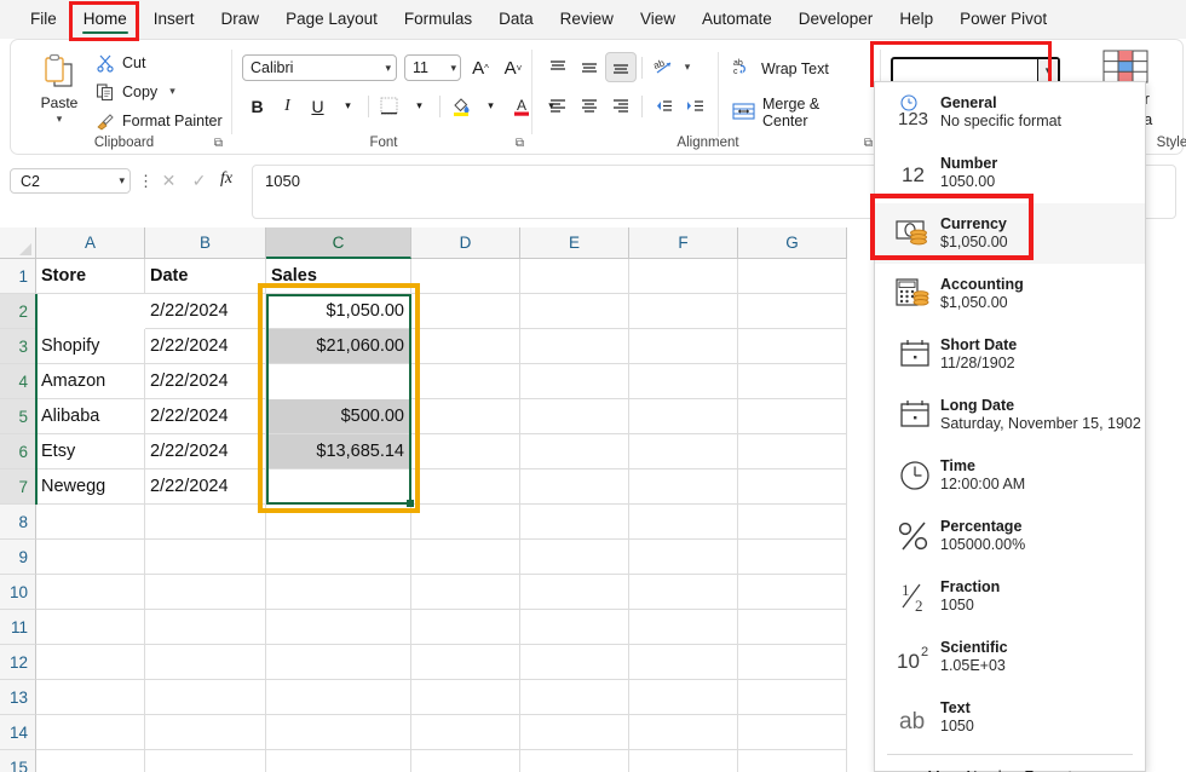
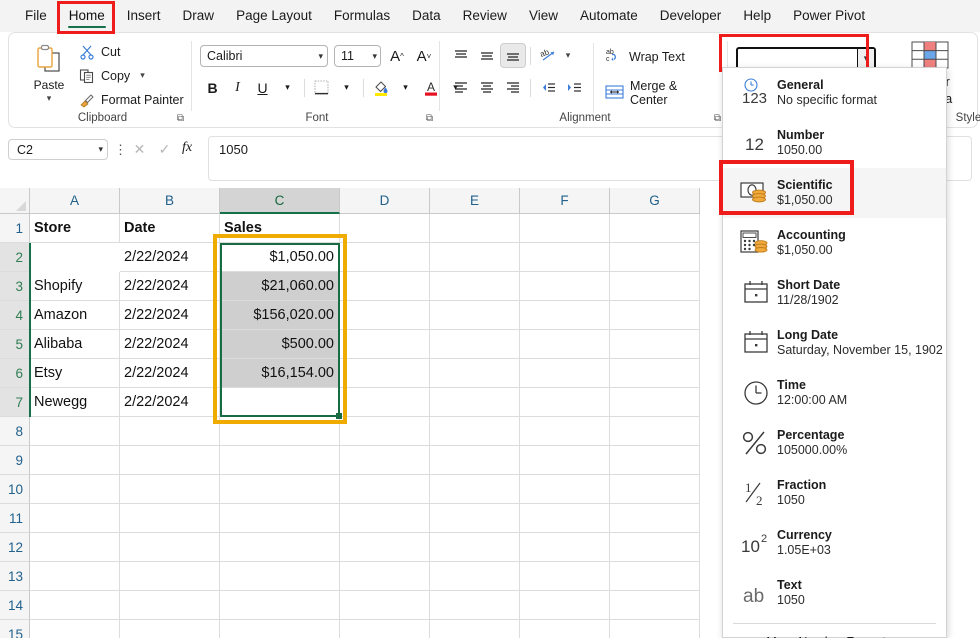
  File
  Home
  Insert
  Draw
  Page Layout
  Formulas
  Data
  Review
  View
  Automate
  Developer
  Help
  Power Pivot
  Paste
  ▾
  Cut
  Copy
  ▾
  Format Painter
  Clipboard
  ⧉
  Calibri
  ▾
  11
  ▾
  A
  ^
  A
  ˅
  B
  I
  U
  ▾
  ▾
  ▾
  A
  ▾
  Font
  ⧉
  ▾
  Wrap Text
  Merge & Center
  Alignment
  ⧉
  ▾
  Style
  C2
  ▾
  ⋮
  ✕
  ✓
  fx
  1050
  A
  B
  C
  D
  E
  F
  G
  1
  Store
  Date
  Sales
  2
  2/22/2024
  $1,050.00
  3
  Shopify
  2/22/2024
  $21,060.00
  4
  Amazon
  2/22/2024
+ $156,020.00
  5
  Alibaba
  2/22/2024
  $500.00
  6
  Etsy
  2/22/2024
- $13,685.14
+ $16,154.00
  7
  Newegg
  2/22/2024
  8
  9
  10
  11
  12
  13
  14
  15
  123
  General
  No specific format
  12
  Number
  1050.00
- Currency
+ Scientific
  $1,050.00
  Accounting
  $1,050.00
  Short Date
  11/28/1902
  Long Date
  Saturday, November 15, 1902
  Time
  12:00:00 AM
  Percentage
  105000.00%
  1
  2
  Fraction
  1050
  10
  2
- Scientific
+ Currency
  1.05E+03
  ab
  Text
  1050
